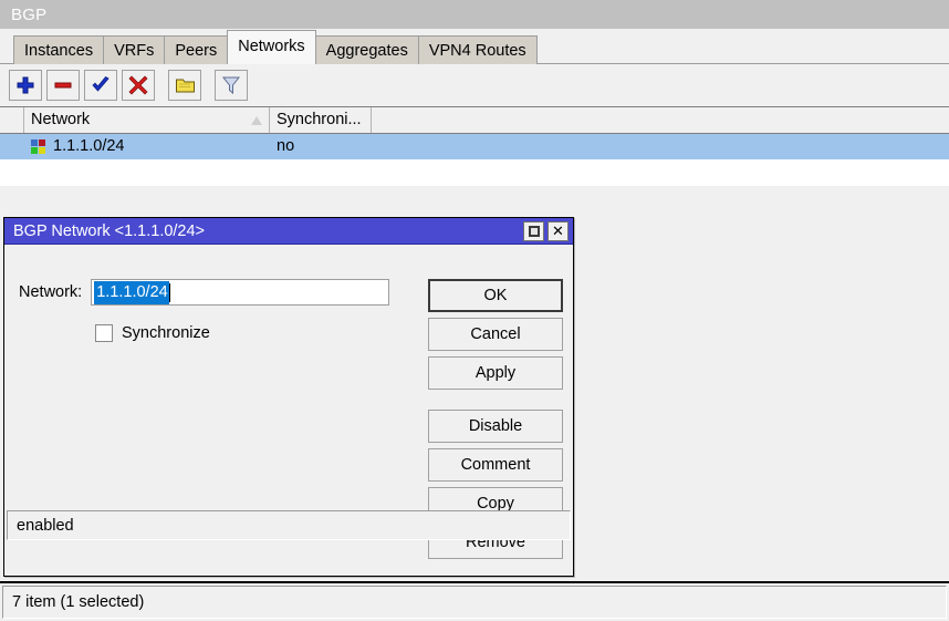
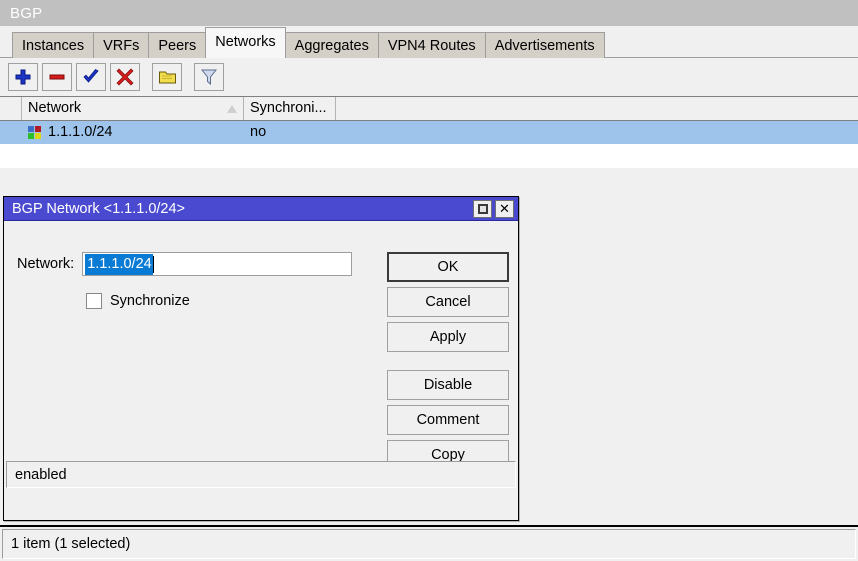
  BGP
  Instances
  VRFs
  Peers
  Networks
  Aggregates
  VPN4 Routes
+ Advertisements
  Network
  Synchroni...
  1.1.1.0/24
  no
- 7 item (1 selected)
+ 1 item (1 selected)
  BGP Network <1.1.1.0/24>
  ✕
  Network:
  1.1.1.0/24
  Synchronize
  OK
  Cancel
  Apply
  Disable
  Comment
  Copy
- Remove
  enabled
